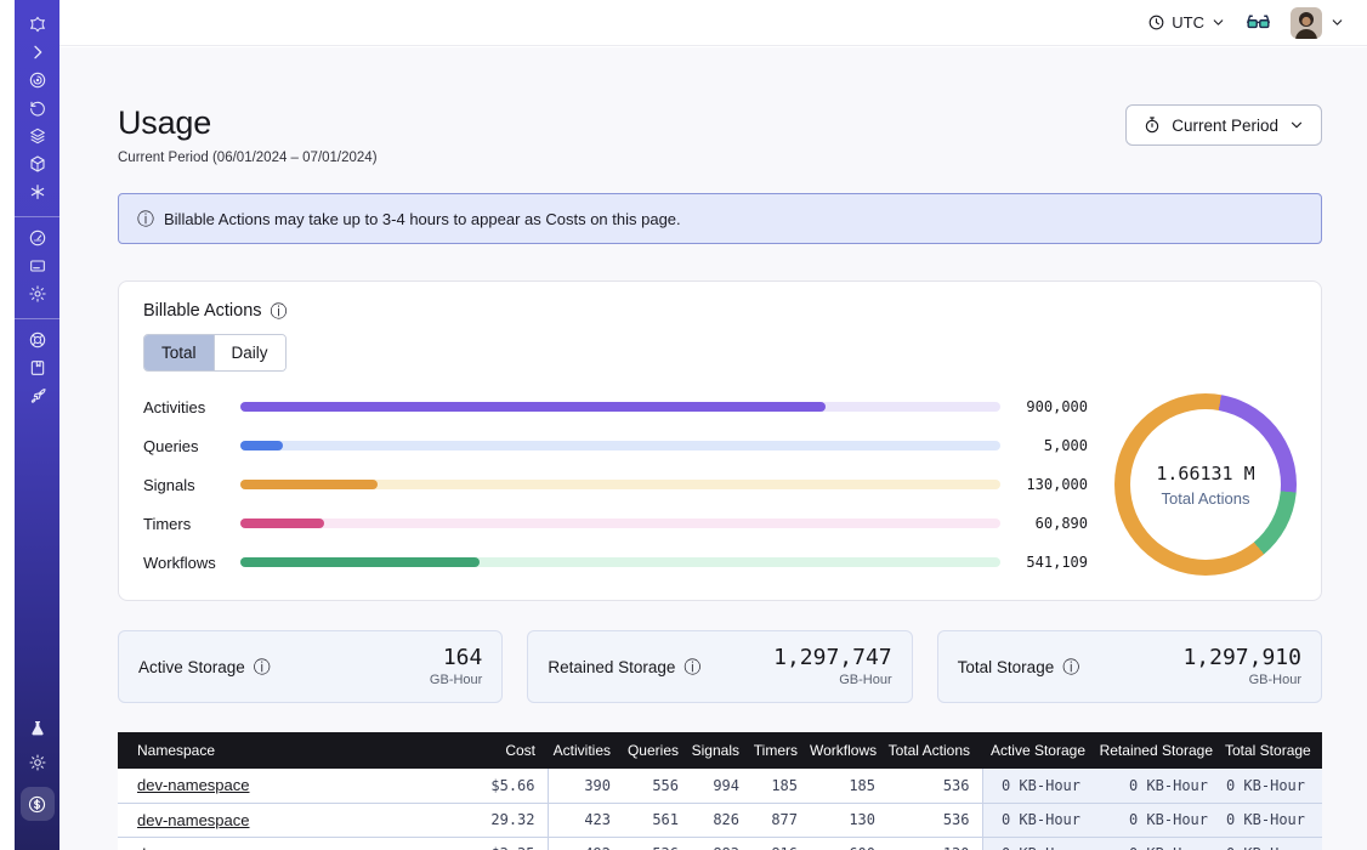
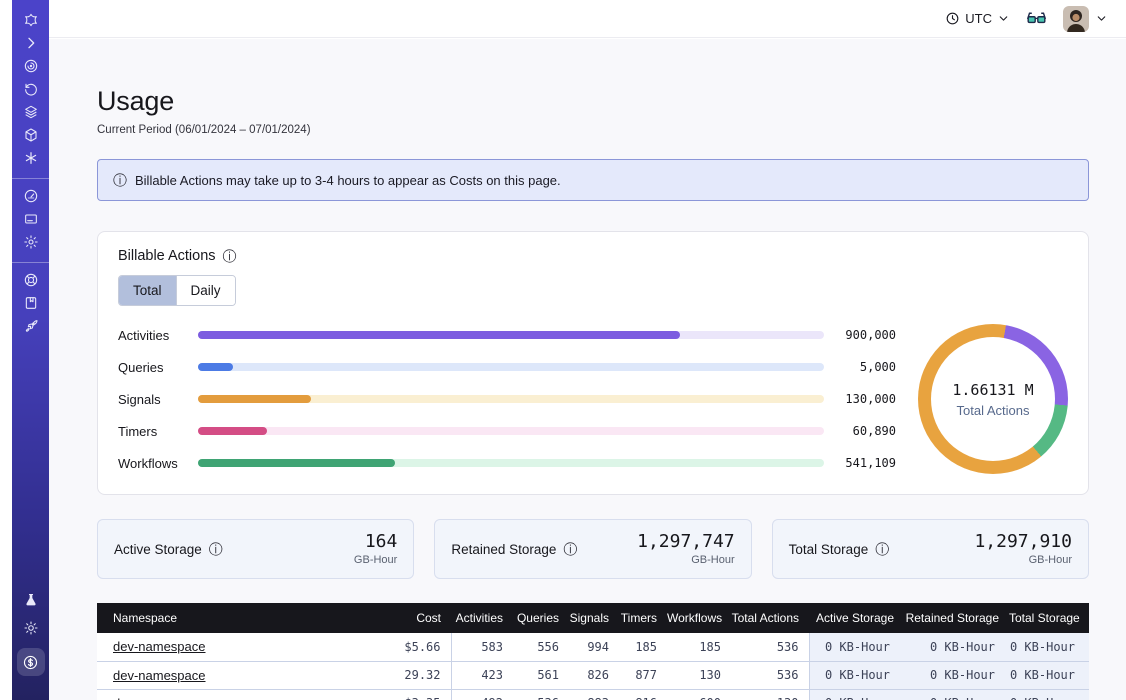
  UTC
  Usage
  Current Period (06/01/2024 – 07/01/2024)
- Current Period
  ⓘ
  Billable Actions may take up to 3-4 hours to appear as Costs on this page.
  Billable Actions
  ⓘ
  Total
  Daily
  Activities
  900,000
  Queries
  5,000
  Signals
  130,000
  Timers
  60,890
  Workflows
  541,109
  1.66131 M
  Total Actions
  Active Storage
  ⓘ
  164
  GB-Hour
  Retained Storage
  ⓘ
  1,297,747
  GB-Hour
  Total Storage
  ⓘ
  1,297,910
  GB-Hour
  Namespace	Cost	Activities	Queries	Signals	Timers	Workflows	Total Actions	Active Storage	Retained Storage	Total Storage
- dev-namespace	$5.66	390	556	994	185	185	536	0 KB-Hour	0 KB-Hour	0 KB-Hour
+ dev-namespace	$5.66	583	556	994	185	185	536	0 KB-Hour	0 KB-Hour	0 KB-Hour
  dev-namespace	29.32	423	561	826	877	130	536	0 KB-Hour	0 KB-Hour	0 KB-Hour
